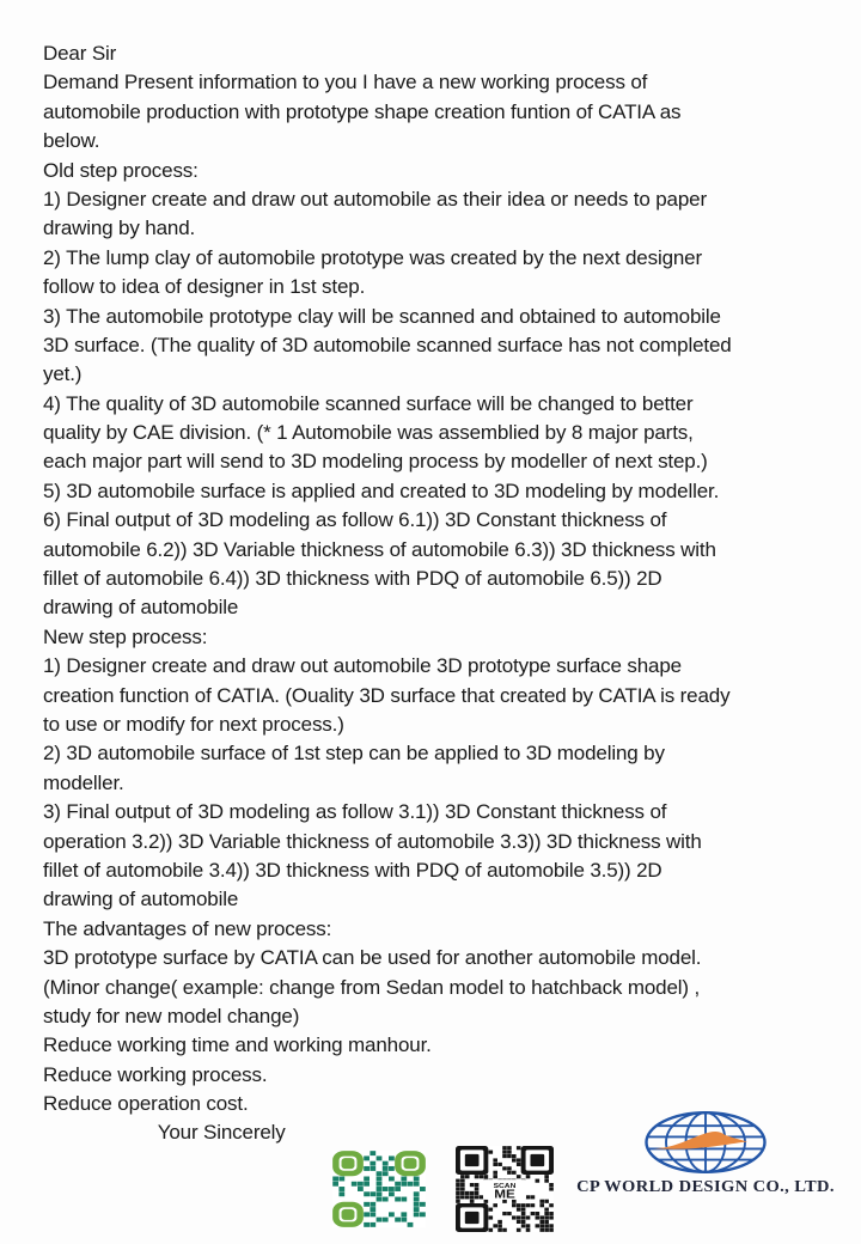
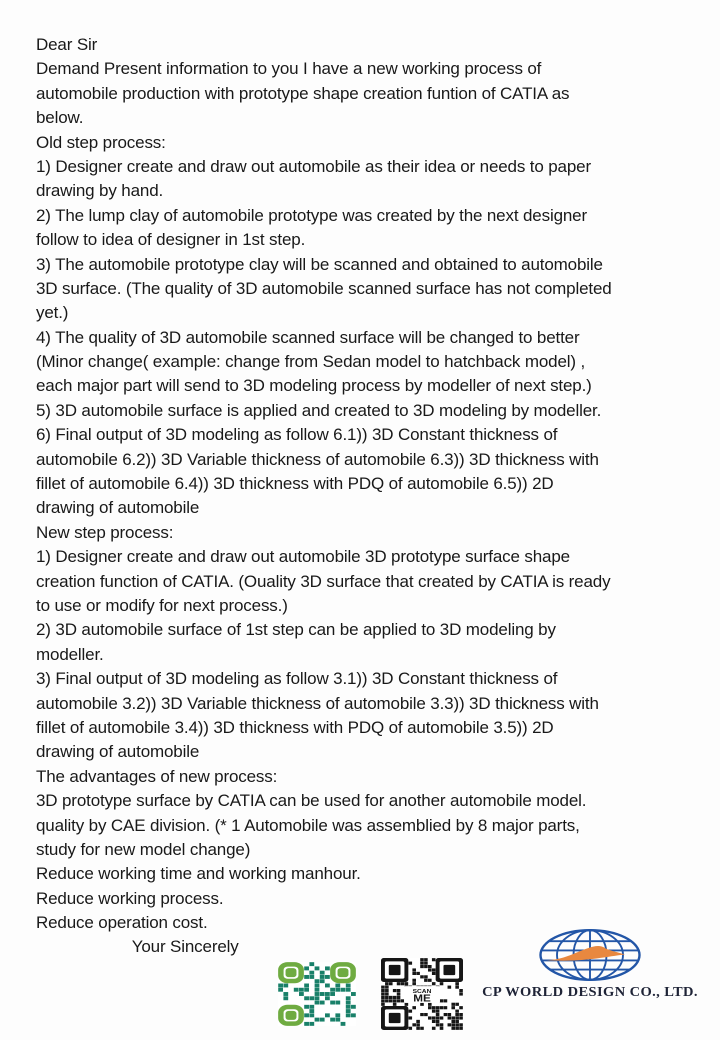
  Dear Sir
  Demand Present information to you I have a new working process of
  automobile production with prototype shape creation funtion of CATIA as
  below.
  Old step process:
  1) Designer create and draw out automobile as their idea or needs to paper
  drawing by hand.
  2) The lump clay of automobile prototype was created by the next designer
  follow to idea of designer in 1st step.
  3) The automobile prototype clay will be scanned and obtained to automobile
  3D surface. (The quality of 3D automobile scanned surface has not completed
  yet.)
  4) The quality of 3D automobile scanned surface will be changed to better
- quality by CAE division. (* 1 Automobile was assemblied by 8 major parts,
+ (Minor change( example: change from Sedan model to hatchback model) ,
  each major part will send to 3D modeling process by modeller of next step.)
  5) 3D automobile surface is applied and created to 3D modeling by modeller.
  6) Final output of 3D modeling as follow 6.1)) 3D Constant thickness of
  automobile 6.2)) 3D Variable thickness of automobile 6.3)) 3D thickness with
  fillet of automobile 6.4)) 3D thickness with PDQ of automobile 6.5)) 2D
  drawing of automobile
  New step process:
  1) Designer create and draw out automobile 3D prototype surface shape
  creation function of CATIA. (Ouality 3D surface that created by CATIA is ready
  to use or modify for next process.)
  2) 3D automobile surface of 1st step can be applied to 3D modeling by
  modeller.
  3) Final output of 3D modeling as follow 3.1)) 3D Constant thickness of
- operation 3.2)) 3D Variable thickness of automobile 3.3)) 3D thickness with
+ automobile 3.2)) 3D Variable thickness of automobile 3.3)) 3D thickness with
  fillet of automobile 3.4)) 3D thickness with PDQ of automobile 3.5)) 2D
  drawing of automobile
  The advantages of new process:
  3D prototype surface by CATIA can be used for another automobile model.
- (Minor change( example: change from Sedan model to hatchback model) ,
+ quality by CAE division. (* 1 Automobile was assemblied by 8 major parts,
  study for new model change)
  Reduce working time and working manhour.
  Reduce working process.
  Reduce operation cost.
  Your Sincerely
  ME
  CP WORLD DESIGN CO., LTD.
